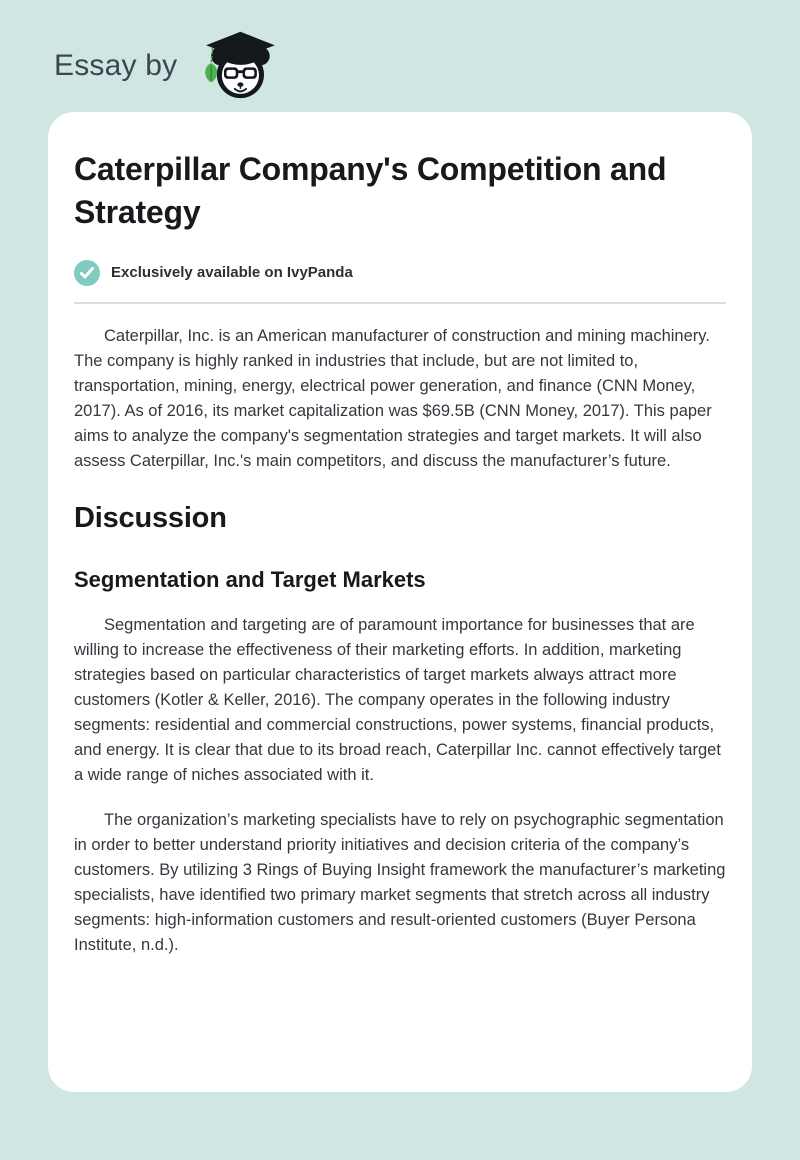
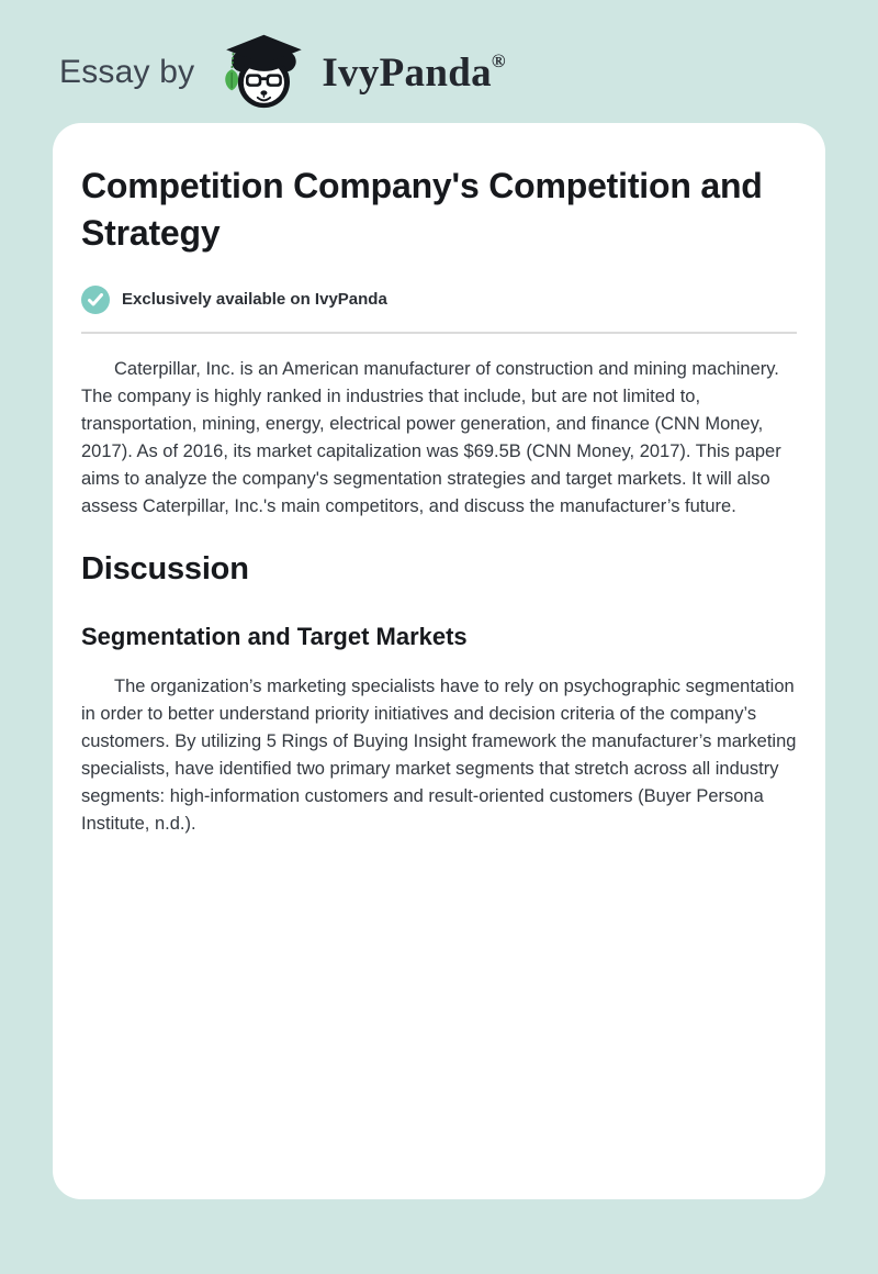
  Essay by
+ IvyPanda
+ ®
- Caterpillar Company's Competition and Strategy
+ Competition Company's Competition and Strategy
  Exclusively available on IvyPanda
  Caterpillar, Inc. is an American manufacturer of construction and mining machinery. The company is highly ranked in industries that include, but are not limited to, transportation, mining, energy, electrical power generation, and finance (CNN Money, 2017). As of 2016, its market capitalization was $69.5B (CNN Money, 2017). This paper aims to analyze the company's segmentation strategies and target markets. It will also assess Caterpillar, Inc.'s main competitors, and discuss the manufacturer’s future.
  Discussion
  Segmentation and Target Markets
- Segmentation and targeting are of paramount importance for businesses that are willing to increase the effectiveness of their marketing efforts. In addition, marketing strategies based on particular characteristics of target markets always attract more customers (Kotler & Keller, 2016). The company operates in the following industry segments: residential and commercial constructions, power systems, financial products, and energy. It is clear that due to its broad reach, Caterpillar Inc. cannot effectively target a wide range of niches associated with it.
- The organization’s marketing specialists have to rely on psychographic segmentation in order to better understand priority initiatives and decision criteria of the company’s customers. By utilizing 3 Rings of Buying Insight framework the manufacturer’s marketing specialists, have identified two primary market segments that stretch across all industry segments: high-information customers and result-oriented customers (Buyer Persona Institute, n.d.).
+ The organization’s marketing specialists have to rely on psychographic segmentation in order to better understand priority initiatives and decision criteria of the company’s customers. By utilizing 5 Rings of Buying Insight framework the manufacturer’s marketing specialists, have identified two primary market segments that stretch across all industry segments: high-information customers and result-oriented customers (Buyer Persona Institute, n.d.).
